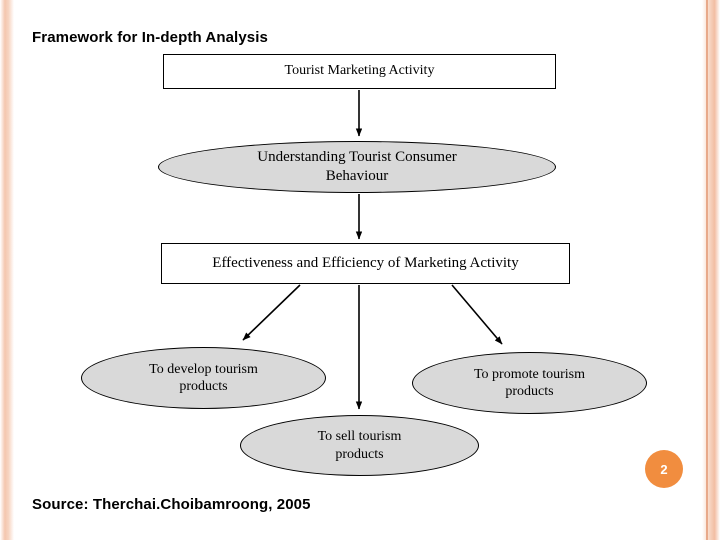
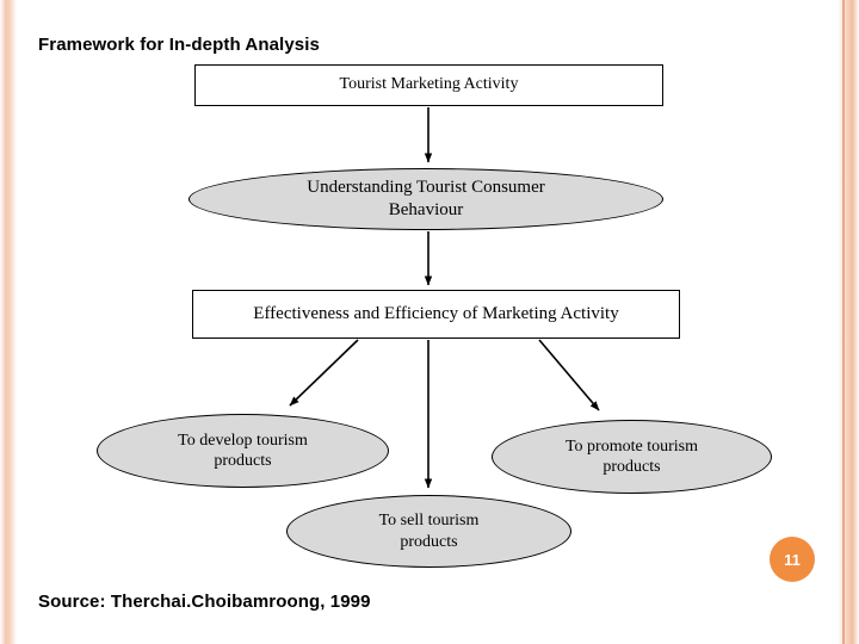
  Framework for In-depth Analysis
  Tourist Marketing Activity
  Understanding Tourist Consumer
  Behaviour
  Effectiveness and Efficiency of Marketing Activity
  To develop tourism
  products
  To promote tourism
  products
  To sell tourism
  products
- 2
+ 11
- Source: Therchai.Choibamroong, 2005
+ Source: Therchai.Choibamroong, 1999
